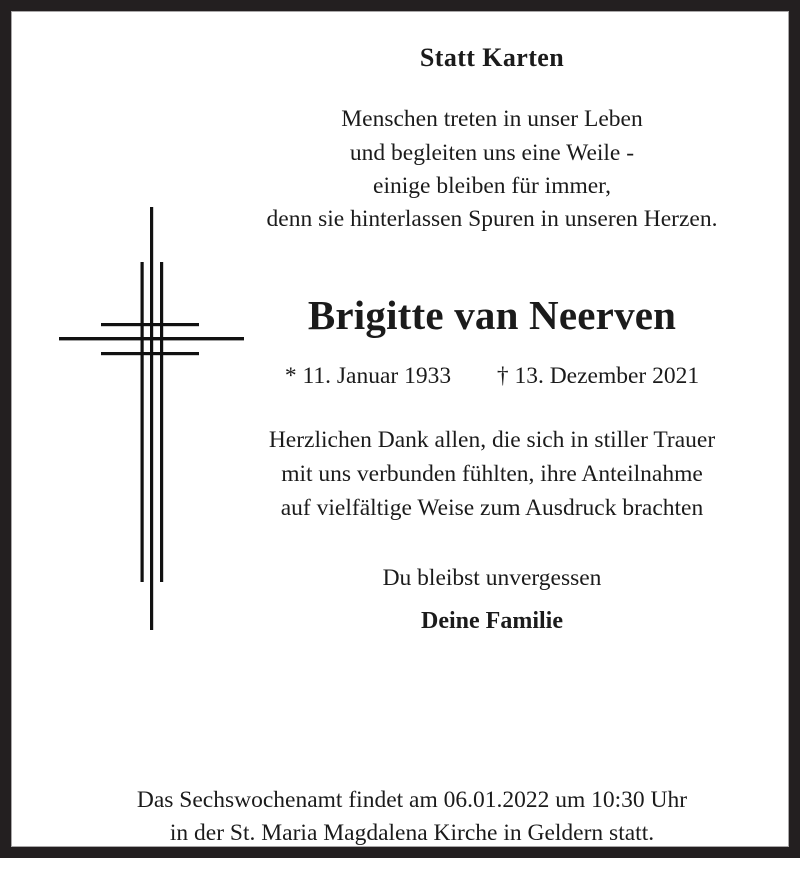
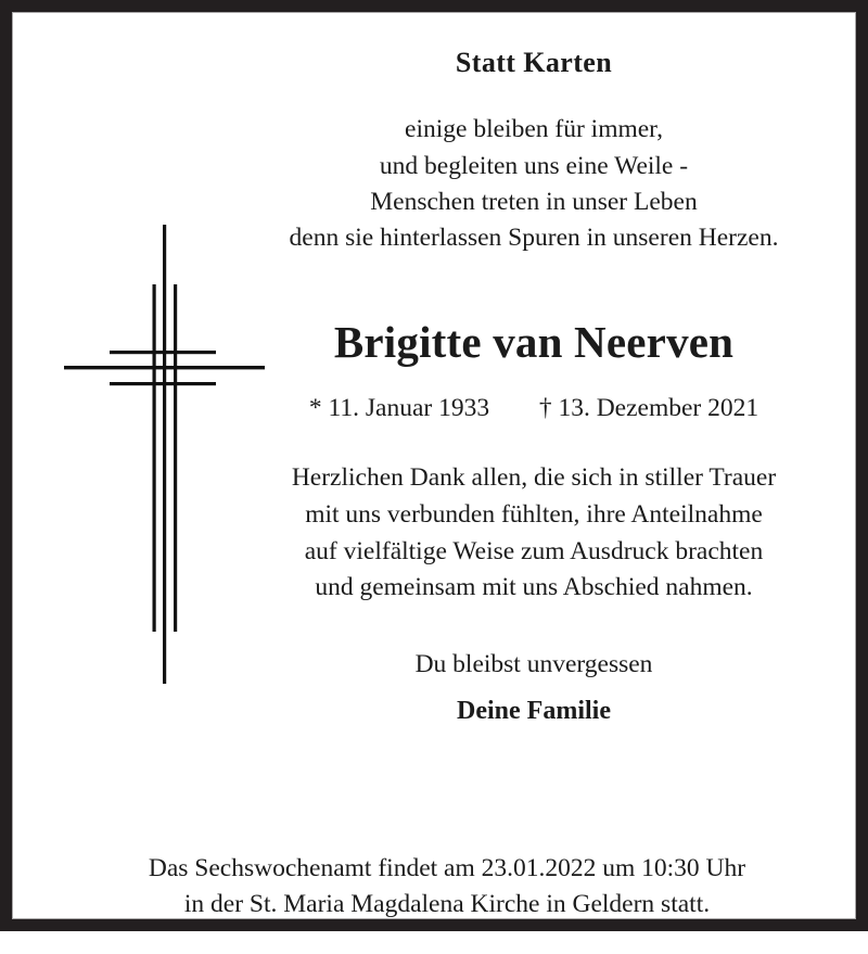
  Statt Karten
- Menschen treten in unser Leben
+ einige bleiben für immer,
  und begleiten uns eine Weile -
- einige bleiben für immer,
+ Menschen treten in unser Leben
  denn sie hinterlassen Spuren in unseren Herzen.
  Brigitte van Neerven
  * 11. Januar 1933 † 13. Dezember 2021
  Herzlichen Dank allen, die sich in stiller Trauer
  mit uns verbunden fühlten, ihre Anteilnahme
  auf vielfältige Weise zum Ausdruck brachten
+ und gemeinsam mit uns Abschied nahmen.
  Du bleibst unvergessen
  Deine Familie
- Das Sechswochenamt findet am 06.01.2022 um 10:30 Uhr
+ Das Sechswochenamt findet am 23.01.2022 um 10:30 Uhr
  in der St. Maria Magdalena Kirche in Geldern statt.
